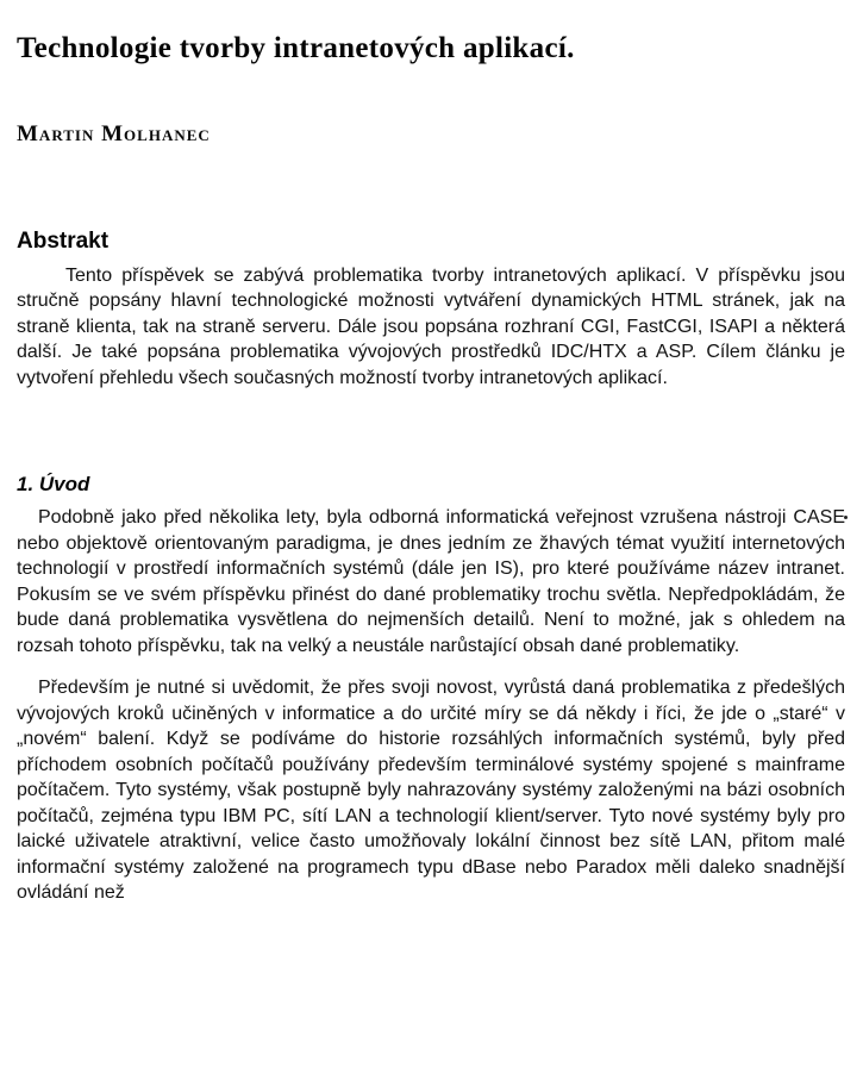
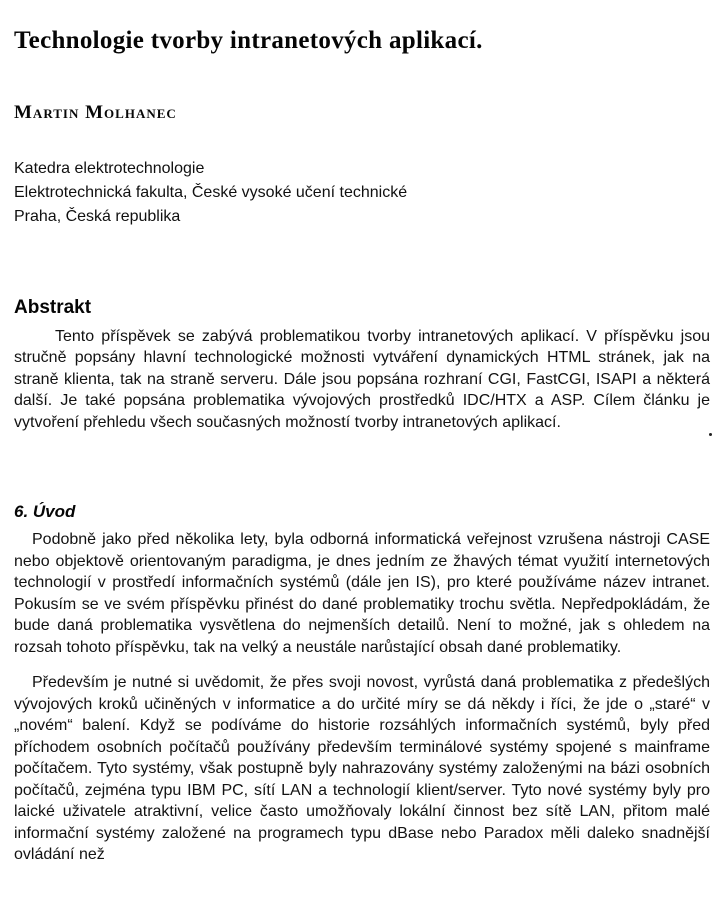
  Technologie tvorby intranetových aplikací.
  Martin Molhanec
+ Katedra elektrotechnologie
+ Elektrotechnická fakulta, České vysoké učení technické
+ Praha, Česká republika
  Abstrakt
- Tento příspěvek se zabývá problematika tvorby intranetových aplikací. V příspěvku jsou stručně popsány hlavní technologické možnosti vytváření dynamických HTML stránek, jak na straně klienta, tak na straně serveru. Dále jsou popsána rozhraní CGI, FastCGI, ISAPI a některá další. Je také popsána problematika vývojových prostředků IDC/HTX a ASP. Cílem článku je vytvoření přehledu všech současných možností tvorby intranetových aplikací.
+ Tento příspěvek se zabývá problematikou tvorby intranetových aplikací. V příspěvku jsou stručně popsány hlavní technologické možnosti vytváření dynamických HTML stránek, jak na straně klienta, tak na straně serveru. Dále jsou popsána rozhraní CGI, FastCGI, ISAPI a některá další. Je také popsána problematika vývojových prostředků IDC/HTX a ASP. Cílem článku je vytvoření přehledu všech současných možností tvorby intranetových aplikací.
- 1. Úvod
+ 6. Úvod
  Podobně jako před několika lety, byla odborná informatická veřejnost vzrušena nástroji CASE nebo objektově orientovaným paradigma, je dnes jedním ze žhavých témat využití internetových technologií v prostředí informačních systémů (dále jen IS), pro které používáme název intranet. Pokusím se ve svém příspěvku přinést do dané problematiky trochu světla. Nepředpokládám, že bude daná problematika vysvětlena do nejmenších detailů. Není to možné, jak s ohledem na rozsah tohoto příspěvku, tak na velký a neustále narůstající obsah dané problematiky.
  Především je nutné si uvědomit, že přes svoji novost, vyrůstá daná problematika z předešlých vývojových kroků učiněných v informatice a do určité míry se dá někdy i říci, že jde o „staré“ v „novém“ balení. Když se podíváme do historie rozsáhlých informačních systémů, byly před příchodem osobních počítačů používány především terminálové systémy spojené s mainframe počítačem. Tyto systémy, však postupně byly nahrazovány systémy založenými na bázi osobních počítačů, zejména typu IBM PC, sítí LAN a technologií klient/server. Tyto nové systémy byly pro laické uživatele atraktivní, velice často umožňovaly lokální činnost bez sítě LAN, přitom malé informační systémy založené na programech typu dBase nebo Paradox měli daleko snadnější ovládání než
